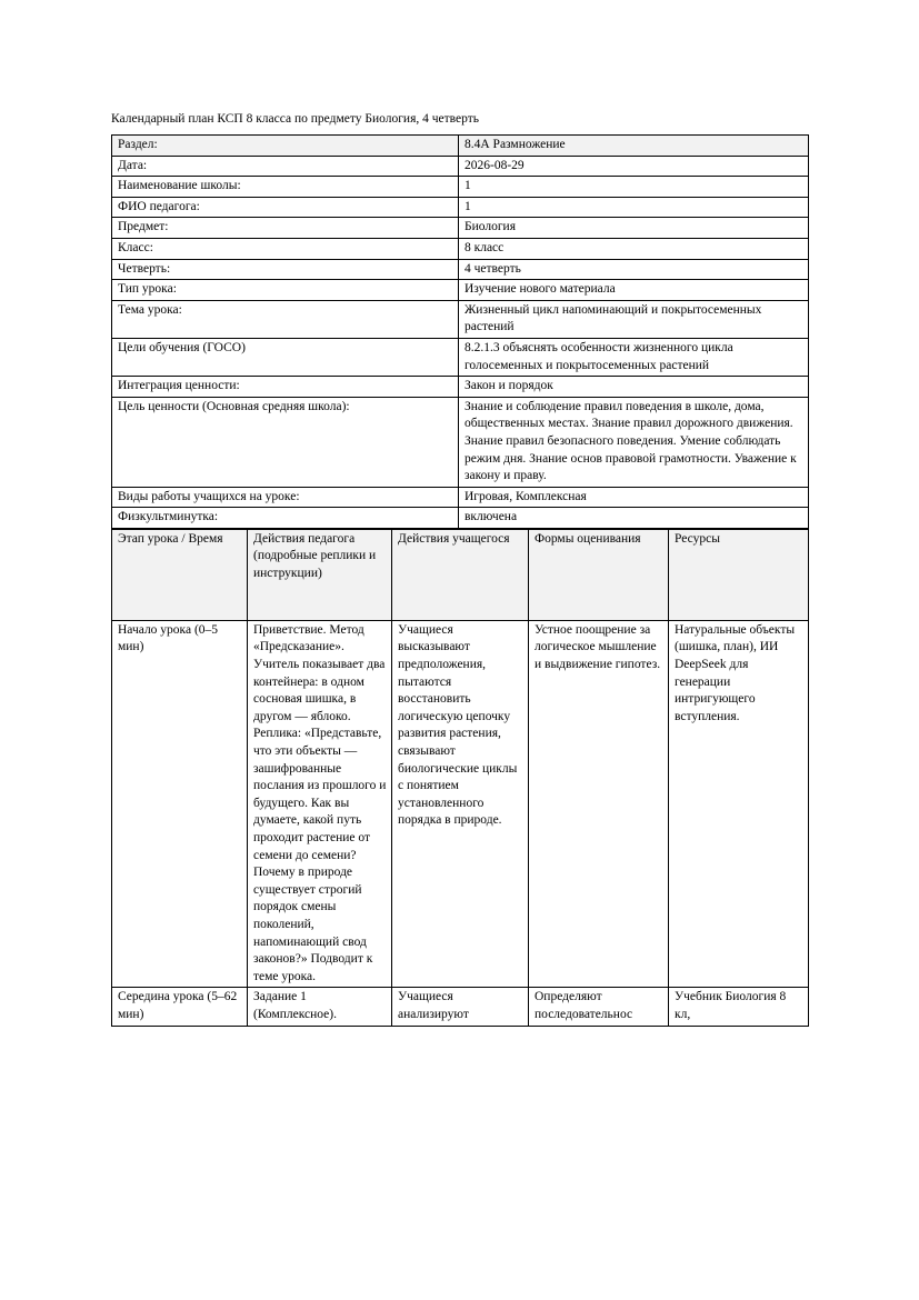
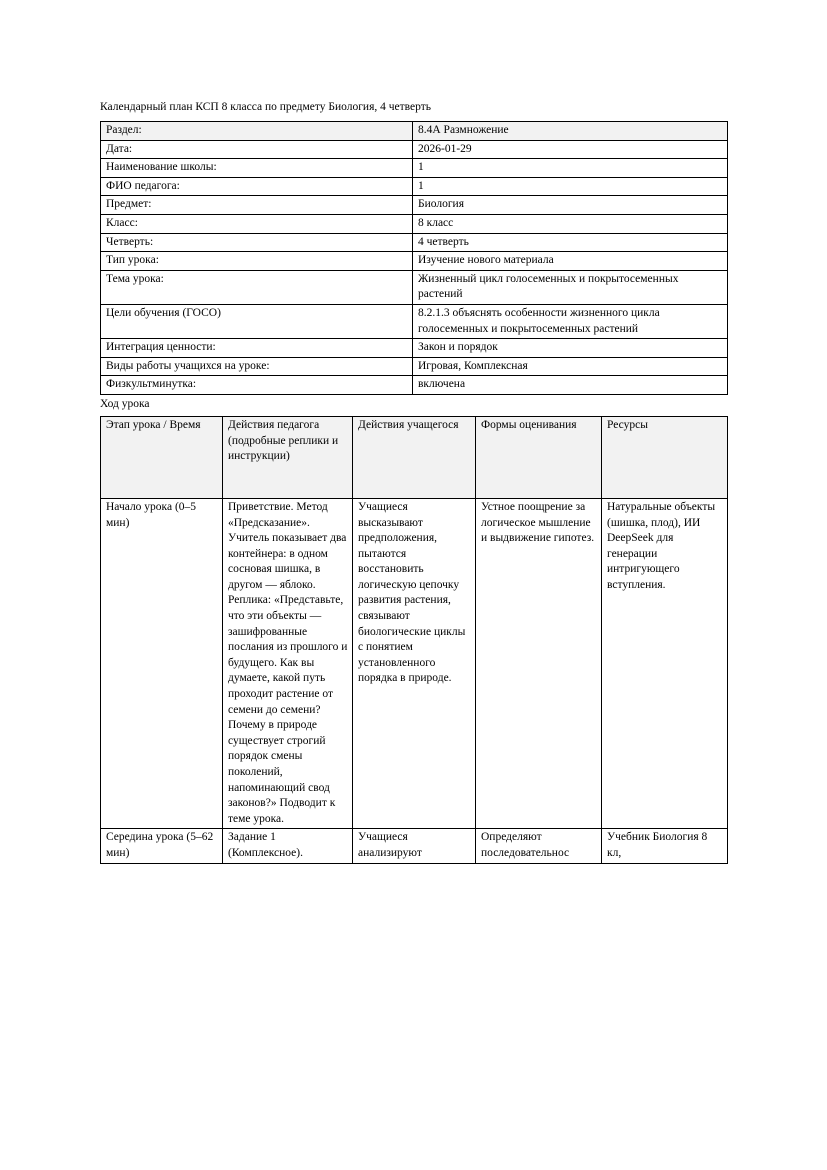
  Календарный план КСП 8 класса по предмету Биология, 4 четверть
  Раздел:	8.4А Размножение
- Дата:	2026-08-29
+ Дата:	2026-01-29
  Наименование школы:	1
  ФИО педагога:	1
  Предмет:	Биология
  Класс:	8 класс
  Четверть:	4 четверть
  Тип урока:	Изучение нового материала
- Тема урока:	Жизненный цикл напоминающий и покрытосеменных растений
+ Тема урока:	Жизненный цикл голосеменных и покрытосеменных растений
  Цели обучения (ГОСО)	8.2.1.3 объяснять особенности жизненного цикла голосеменных и покрытосеменных растений
  Интеграция ценности:	Закон и порядок
- Цель ценности (Основная средняя школа):	Знание и соблюдение правил поведения в школе, дома, общественных местах. Знание правил дорожного движения. Знание правил безопасного поведения. Умение соблюдать режим дня. Знание основ правовой грамотности. Уважение к закону и праву.
  Виды работы учащихся на уроке:	Игровая, Комплексная
  Физкультминутка:	включена
+ Ход урока
  Этап урока / Время	Действия педагога (подробные реплики и инструкции)	Действия учащегося	Формы оценивания	Ресурсы
- Начало урока (0–5 мин)	Приветствие. Метод «Предсказание». Учитель показывает два контейнера: в одном сосновая шишка, в другом — яблоко. Реплика: «Представьте, что эти объекты — зашифрованные послания из прошлого и будущего. Как вы думаете, какой путь проходит растение от семени до семени? Почему в природе существует строгий порядок смены поколений, напоминающий свод законов?» Подводит к теме урока.	Учащиеся высказывают предположения, пытаются восстановить логическую цепочку развития растения, связывают биологические циклы с понятием установленного порядка в природе.	Устное поощрение за логическое мышление и выдвижение гипотез.	Натуральные объекты (шишка, план), ИИ DeepSeek для генерации интригующего вступления.
+ Начало урока (0–5 мин)	Приветствие. Метод «Предсказание». Учитель показывает два контейнера: в одном сосновая шишка, в другом — яблоко. Реплика: «Представьте, что эти объекты — зашифрованные послания из прошлого и будущего. Как вы думаете, какой путь проходит растение от семени до семени? Почему в природе существует строгий порядок смены поколений, напоминающий свод законов?» Подводит к теме урока.	Учащиеся высказывают предположения, пытаются восстановить логическую цепочку развития растения, связывают биологические циклы с понятием установленного порядка в природе.	Устное поощрение за логическое мышление и выдвижение гипотез.	Натуральные объекты (шишка, плод), ИИ DeepSeek для генерации интригующего вступления.
  Середина урока (5–62 мин)	Задание 1 (Комплексное).	Учащиеся анализируют	Определяют последовательнос	Учебник Биология 8 кл,
